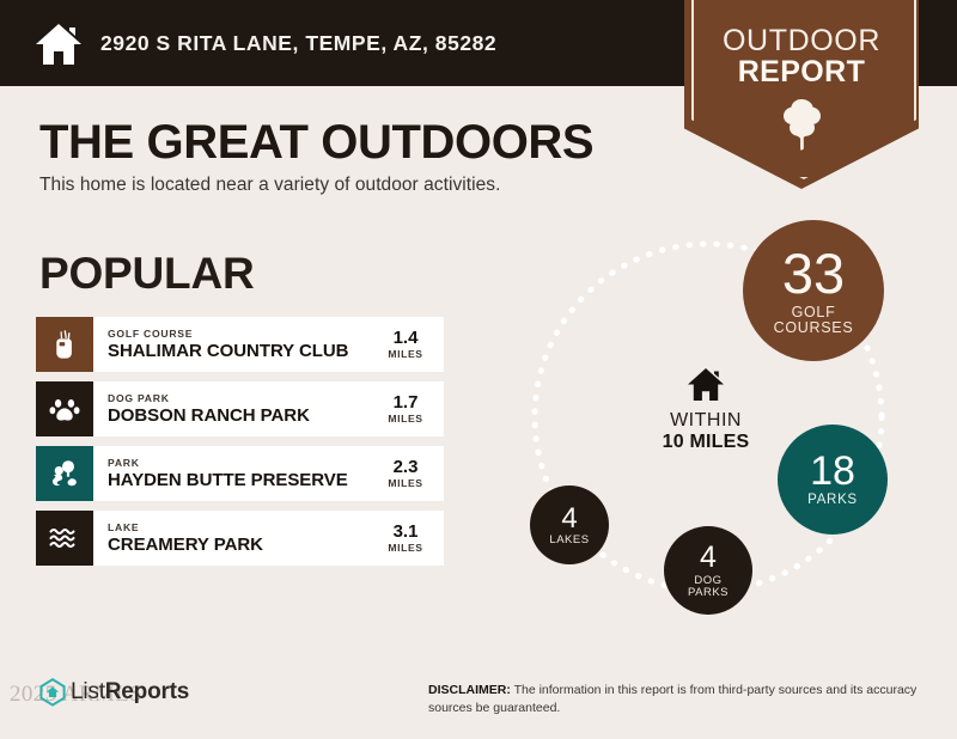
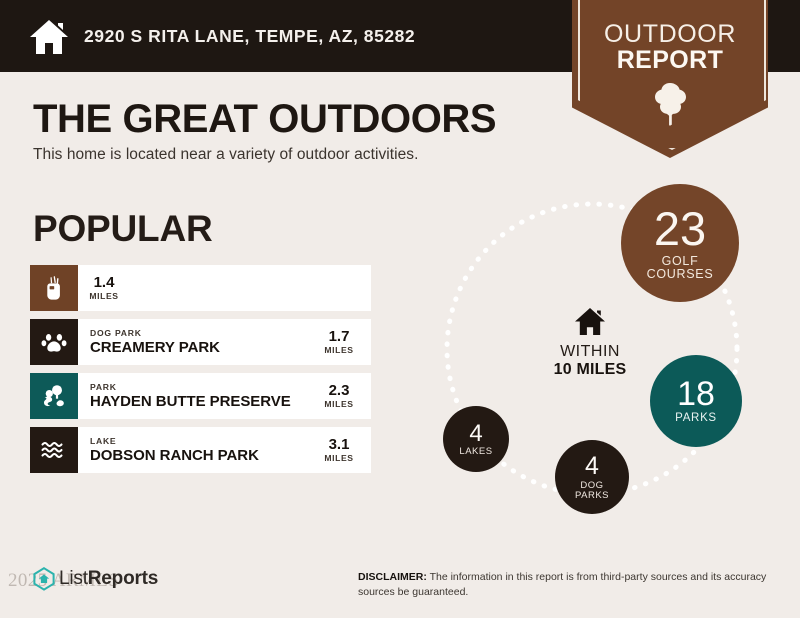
  2920 S RITA LANE, TEMPE, AZ, 85282
  OUTDOOR
  REPORT
  THE GREAT OUTDOORS
  This home is located near a variety of outdoor activities.
  POPULAR
- GOLF COURSE
- SHALIMAR COUNTRY CLUB
  1.4
  MILES
  DOG PARK
- DOBSON RANCH PARK
+ CREAMERY PARK
  1.7
  MILES
  PARK
  HAYDEN BUTTE PRESERVE
  2.3
  MILES
  LAKE
- CREAMERY PARK
+ DOBSON RANCH PARK
  3.1
  MILES
- 33
+ 23
  GOLF
  COURSES
  18
  PARKS
  4
  LAKES
  4
  DOG
  PARKS
  WITHIN
  10 MILES
  202 ARMLS
  ListReports
  DISCLAIMER: The information in this report is from third-party sources and its accuracy sources be guaranteed.
